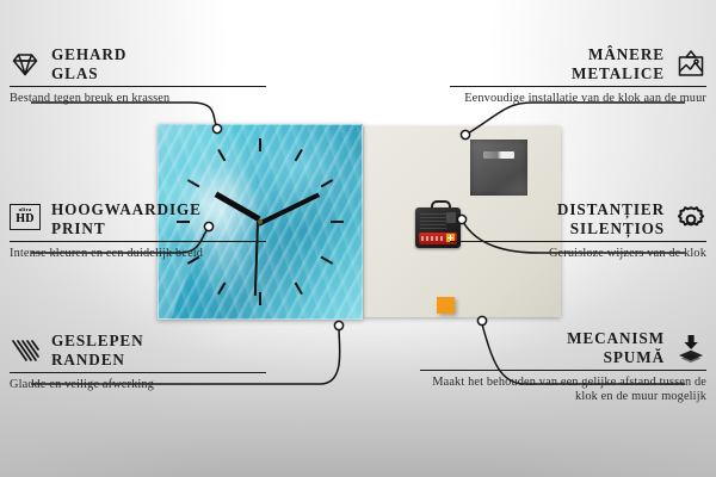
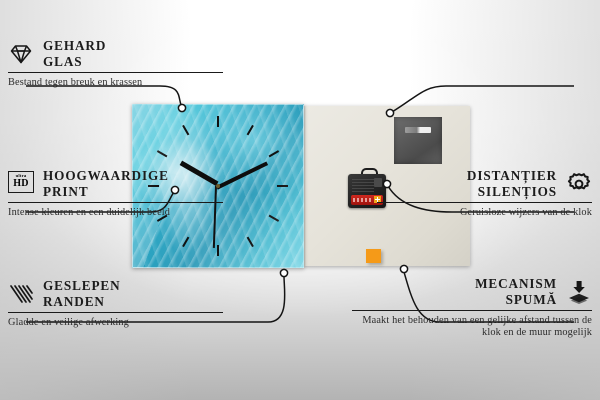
  GEHARD
  GLAS
  Bestand tegen breuk en krassen
  HD
  HOOGWAARDIGE
  PRINT
  Intense kleuren en een duidelijk beeld
  GESLEPEN
  RANDEN
  Gladde en veilige afwerking
- MÂNERE
- METALICE
- Eenvoudige installatie van de klok aan de muur
  DISTANȚIER
  SILENȚIOS
  Geruisloze wijzers van de klok
  MECANISM
  SPUMĂ
  Maakt het behouden van een gelijke afstand tussen de klok en de muur mogelijk
